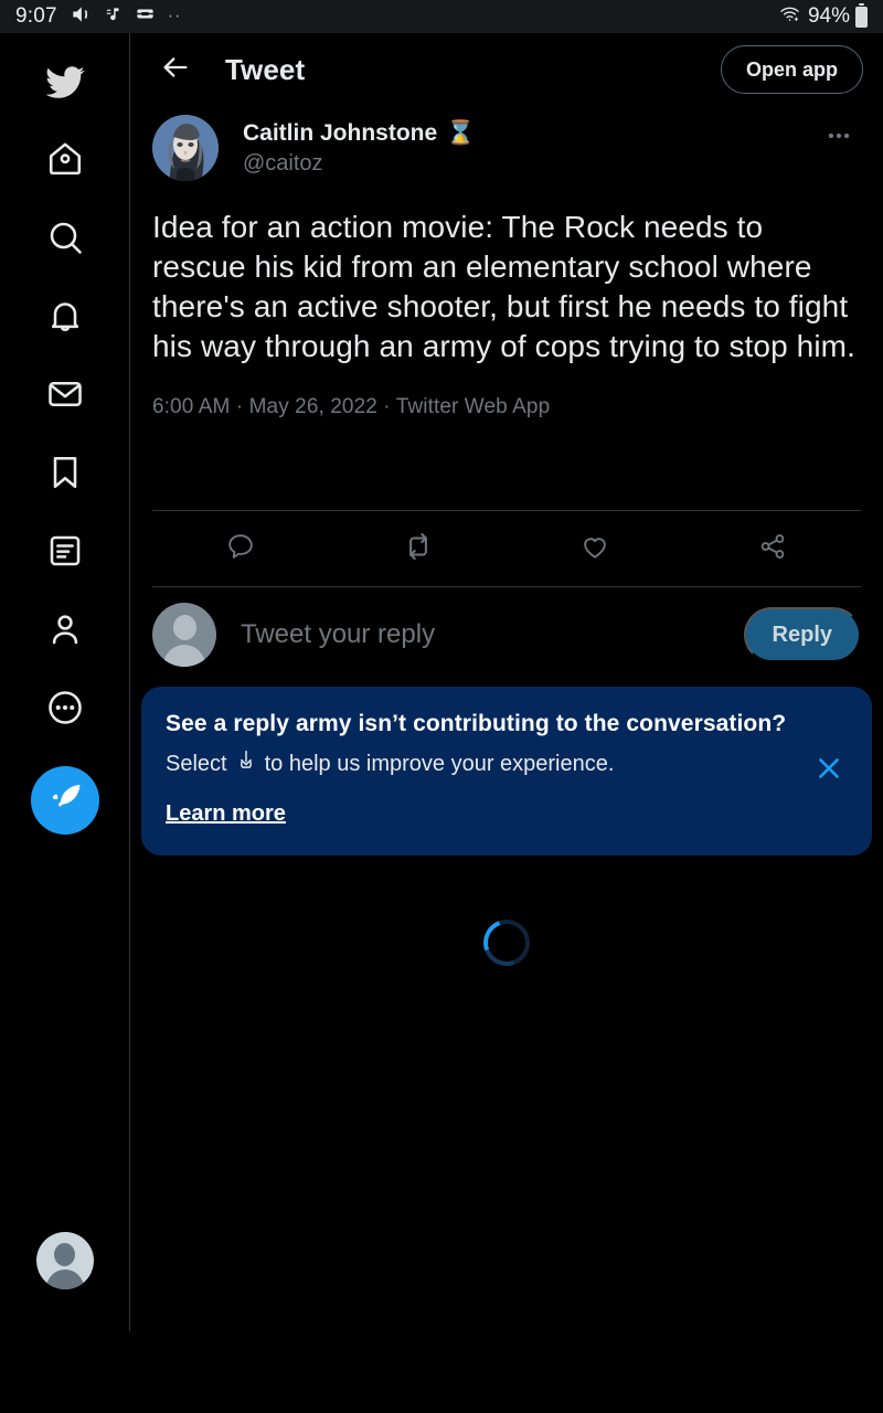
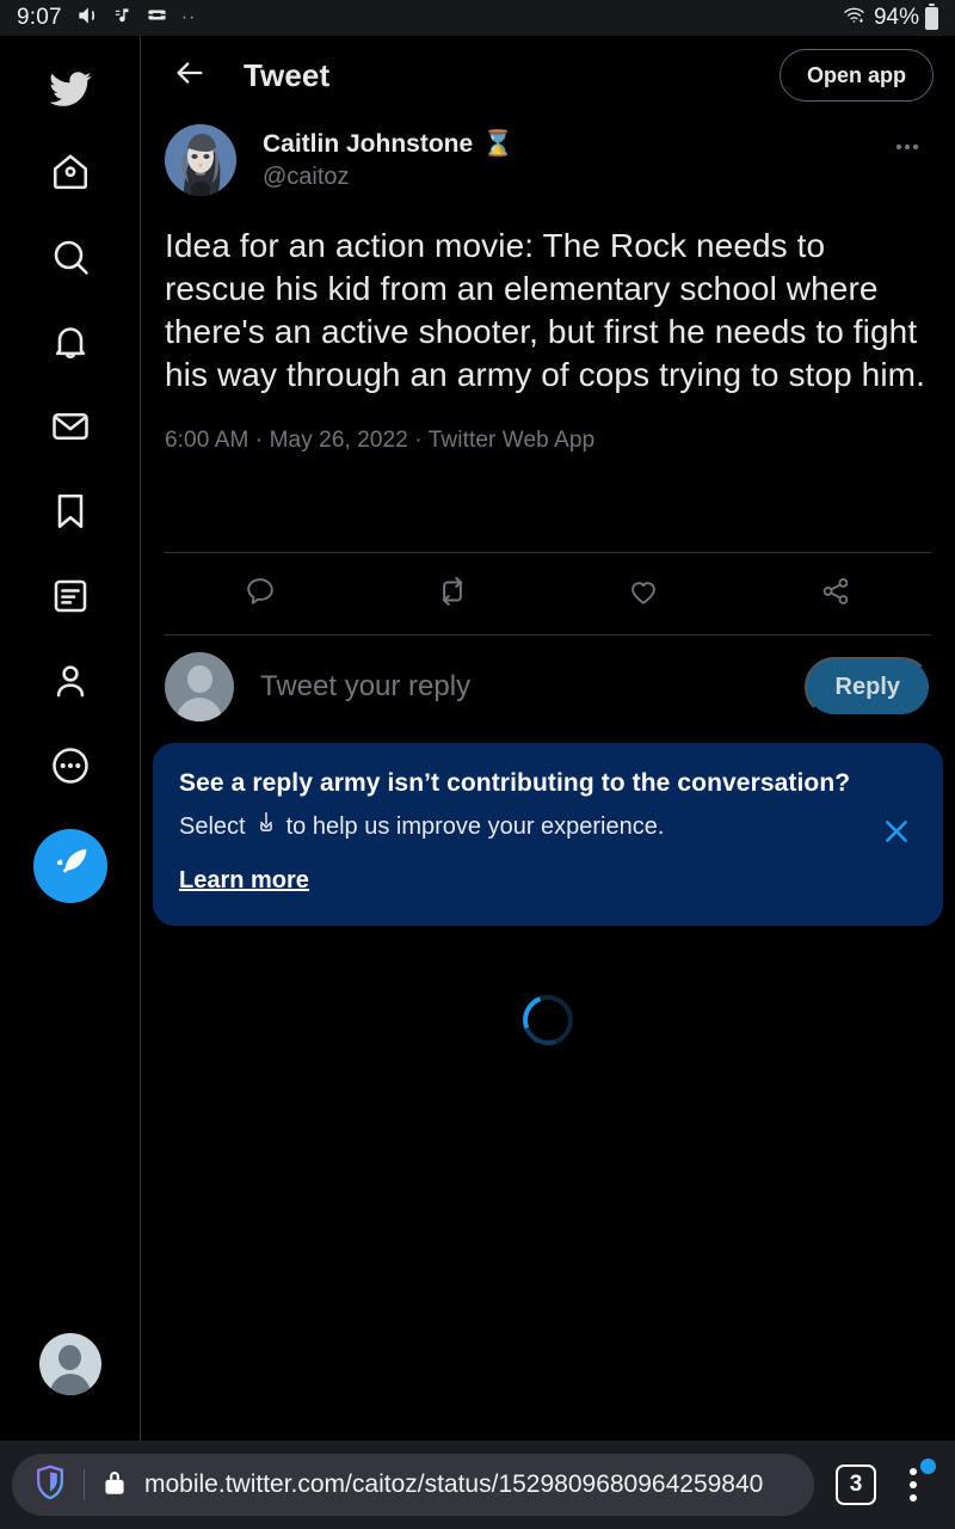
  9:07
  ··
  94%
  Tweet
  Open app
  Caitlin Johnstone
  ⌛
  @caitoz
  Idea for an action movie: The Rock needs to rescue his kid from an elementary school where there's an active shooter, but first he needs to fight his way through an army of cops trying to stop him.
  6:00 AM · May 26, 2022 · Twitter Web App
  Tweet your reply
  Reply
  See a reply army isn’t contributing to the conversation?
  Select
  to help us improve your experience.
  Learn more
+ mobile.twitter.com/caitoz/status/1529809680964259840
+ 3
